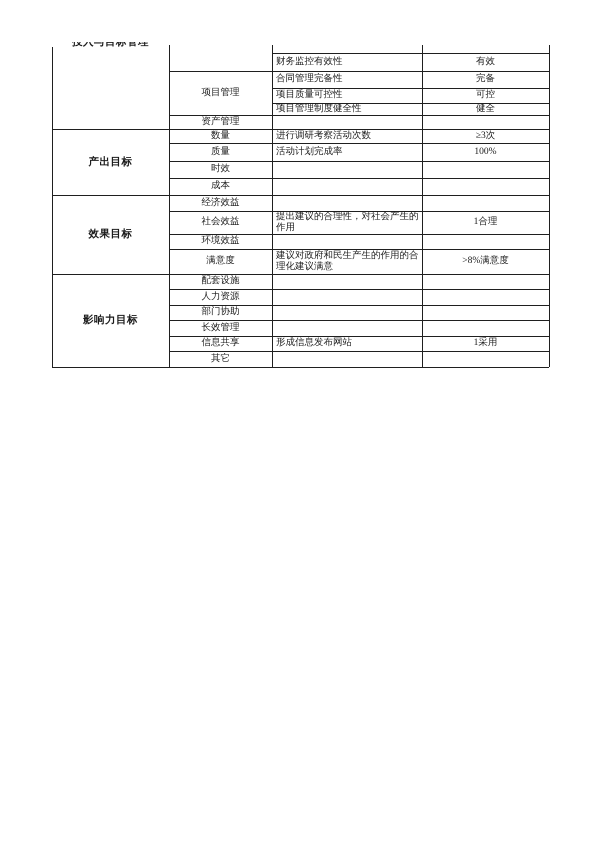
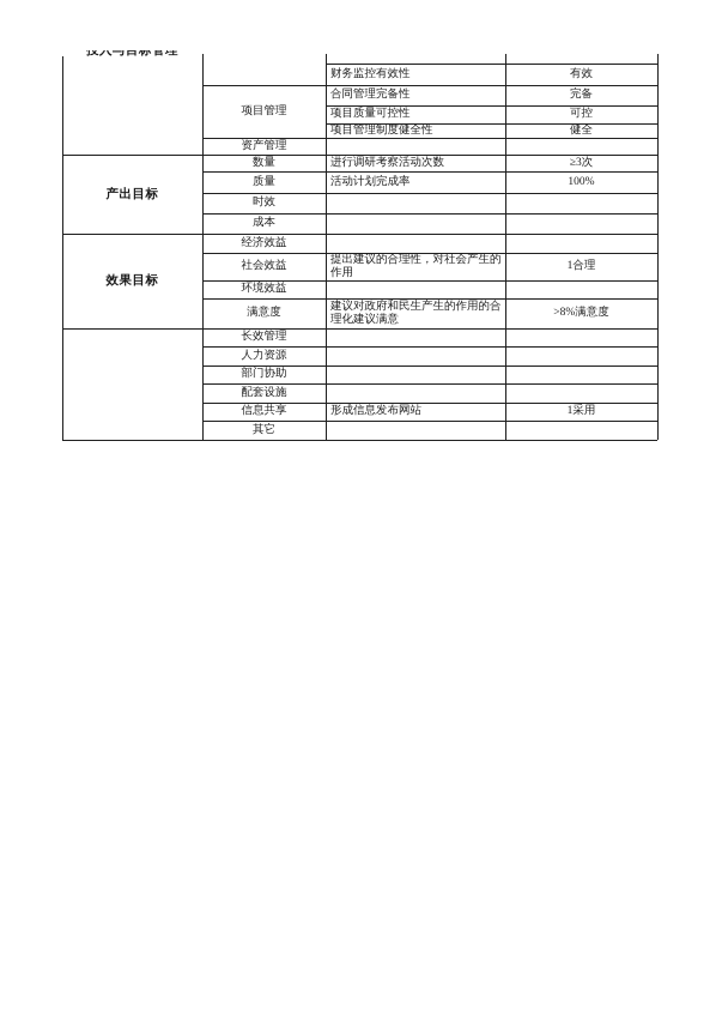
  投入与目标管理
  产出目标
  效果目标
- 影响力目标
  项目管理
  资产管理
  财务监控有效性
  有效
  合同管理完备性
  完备
  项目质量可控性
  可控
  项目管理制度健全性
  健全
  数量
  进行调研考察活动次数
  ≥3次
  质量
  活动计划完成率
  100%
  时效
  成本
  经济效益
  社会效益
  提出建议的合理性，对社会产生的作用
  1合理
  环境效益
  满意度
  建议对政府和民生产生的作用的合理化建议满意
  >8%满意度
- 配套设施
+ 长效管理
  人力资源
  部门协助
- 长效管理
+ 配套设施
  信息共享
  形成信息发布网站
  1采用
  其它
